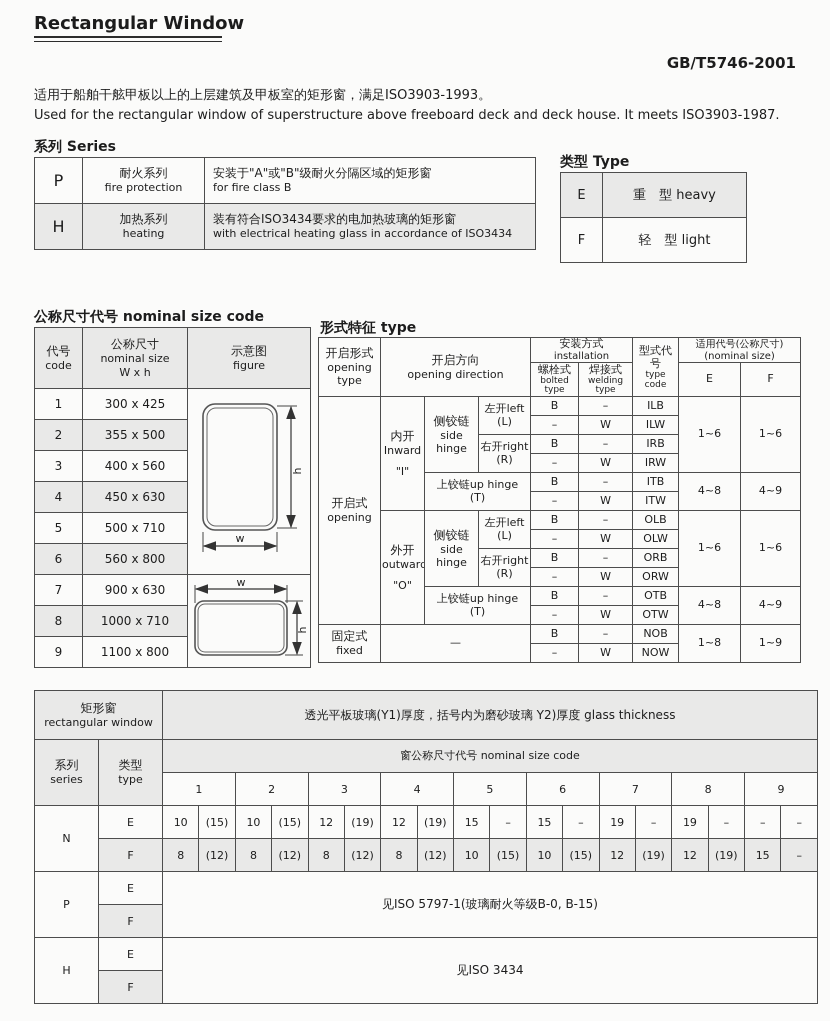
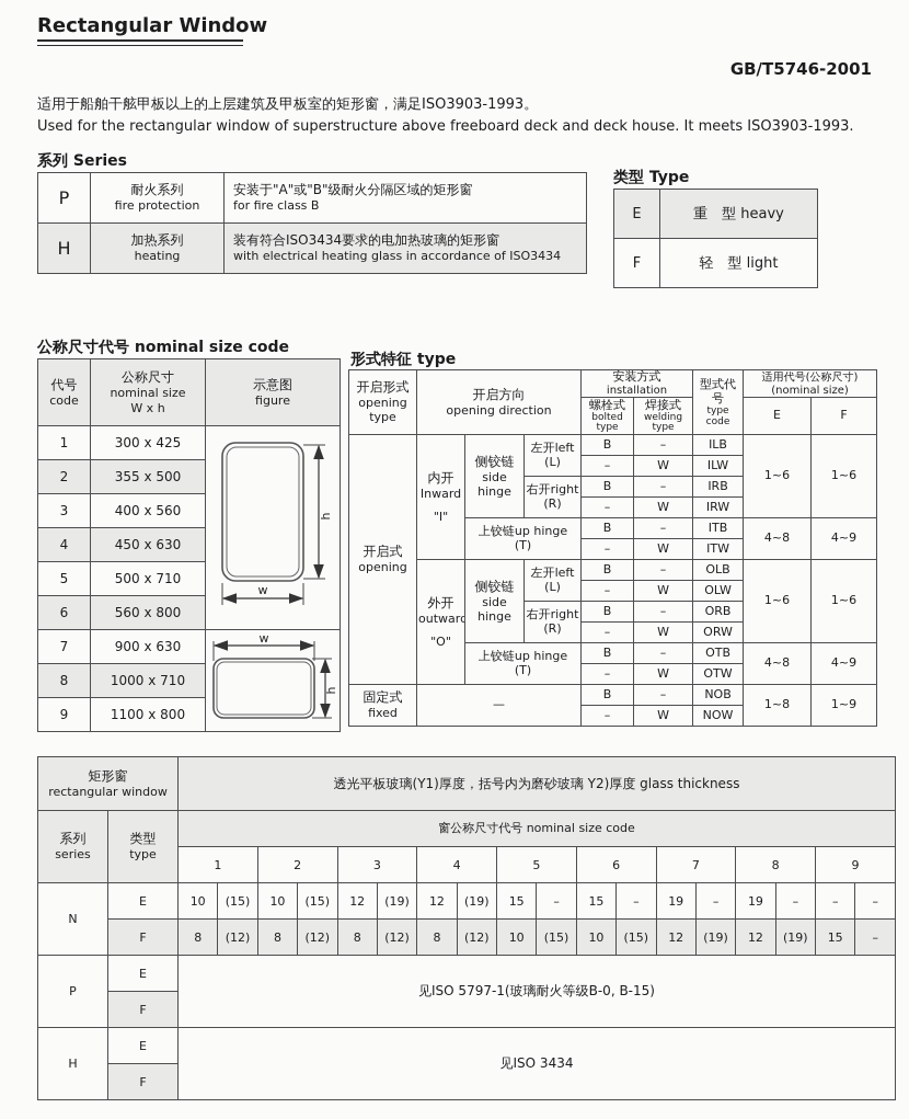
  Rectangular Window
  GB/T5746-2001
  适用于船舶干舷甲板以上的上层建筑及甲板室的矩形窗，满足ISO3903-1993。
- Used for the rectangular window of superstructure above freeboard deck and deck house. It meets ISO3903-1987.
+ Used for the rectangular window of superstructure above freeboard deck and deck house. It meets ISO3903-1993.
  系列 Series
  P	耐火系列 fire protection	安装于"A"或"B"级耐火分隔区域的矩形窗 for fire class B
  H	加热系列 heating	装有符合ISO3434要求的电加热玻璃的矩形窗 with electrical heating glass in accordance of ISO3434
  类型 Type
  E	重 型 heavy
  F	轻 型 light
  公称尺寸代号 nominal size code
  代号 code	公称尺寸 nominal size W x h	示意图 figure
  1	300 x 425	w
  2	355 x 500
  3	400 x 560
  4	450 x 630
  5	500 x 710
  6	560 x 800
  7	900 x 630	w
  8	1000 x 710
  9	1100 x 800
  形式特征 type
  开启形式 opening type	开启方向 opening direction	安装方式 installation	型式代号 type code	适用代号(公称尺寸) (nominal size)
  螺栓式 bolted type	焊接式 welding type	E	F
  开启式 opening	内开 Inward "I"	侧铰链 side hinge	左开left (L)	B	–	ILB	1~6	1~6
  –	W	ILW
  右开right (R)	B	–	IRB
  –	W	IRW
  上铰链up hinge (T)	B	–	ITB	4~8	4~9
  –	W	ITW
  外开 outward "O"	侧铰链 side hinge	左开left (L)	B	–	OLB	1~6	1~6
  –	W	OLW
  右开right (R)	B	–	ORB
  –	W	ORW
  上铰链up hinge (T)	B	–	OTB	4~8	4~9
  –	W	OTW
  固定式 fixed	—	B	–	NOB	1~8	1~9
  –	W	NOW
  矩形窗 rectangular window	透光平板玻璃(Y1)厚度，括号内为磨砂玻璃 Y2)厚度 glass thickness
  系列 series	类型 type	窗公称尺寸代号 nominal size code
  1	2	3	4	5	6	7	8	9
  N	E	10	(15)	10	(15)	12	(19)	12	(19)	15	–	15	–	19	–	19	–	–	–
  F	8	(12)	8	(12)	8	(12)	8	(12)	10	(15)	10	(15)	12	(19)	12	(19)	15	–
  P	E	见ISO 5797-1(玻璃耐火等级B-0, B-15)
  F
  H	E	见ISO 3434
  F
